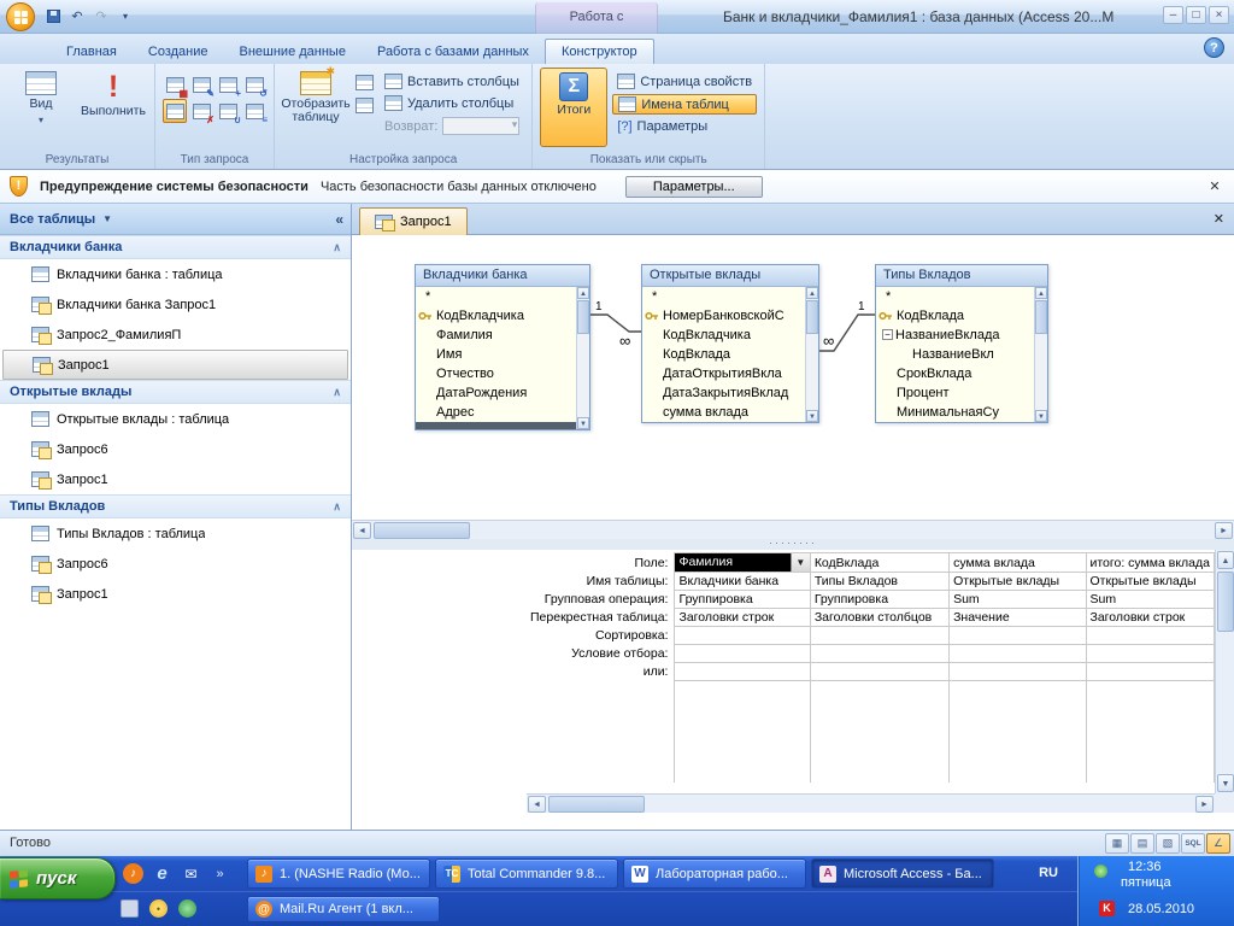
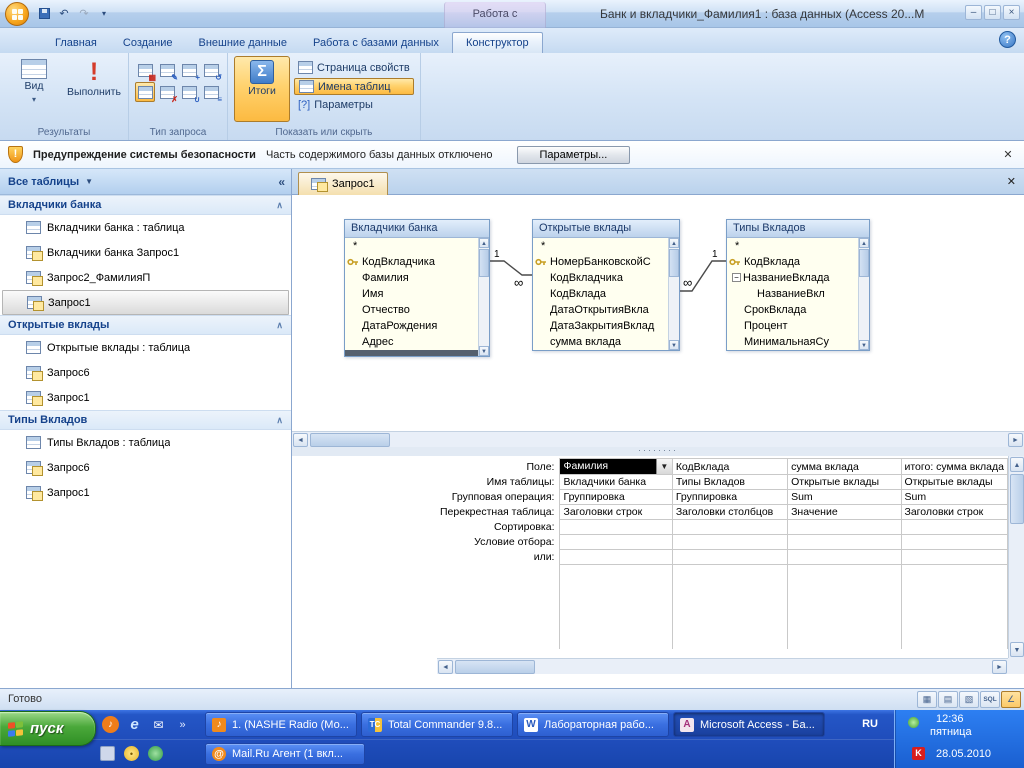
  ↶
  ↷
  ▾
  Банк и вкладчики_Фамилия1 : база данных (Access 20...М
  –
  □
  ×
  Главная
  Создание
  Внешние данные
  Работа с базами данных
  Конструктор
  ?
  Вид
  ▾
  !
  Выполнить
  Результаты
  ▦
  ✎
  +
  ↺
  ✗
  ∪
  ≡
  Тип запроса
- Отобразить таблицу
- Вставить столбцы
- Удалить столбцы
- Возврат:
- Настройка запроса
  Σ
  Итоги
  Страница свойств
  Имена таблиц
  [?]
  Параметры
  Показать или скрыть
  !
  Предупреждение системы безопасности
- Часть безопасности базы данных отключено
+ Часть содержимого базы данных отключено
  Параметры...
  ✕
  Все таблицы
  ▼
  «
  Вкладчики банка
  ∧
  Вкладчики банка : таблица
  Вкладчики банка Запрос1
  Запрос2_ФамилияП
  Запрос1
  Открытые вклады
  ∧
  Открытые вклады : таблица
  Запрос6
  Запрос1
  Типы Вкладов
  ∧
  Типы Вкладов : таблица
  Запрос6
  Запрос1
  Запрос1
  ✕
  1
  ∞
  1
  ∞
  Вкладчики банка
  *
  КодВкладчика
  Фамилия
  Имя
  Отчество
  ДатаРождения
  Адрес
  Открытые вклады
  *
  НомерБанковскойС
  КодВкладчика
  КодВклада
  ДатаОткрытияВкла
  ДатаЗакрытияВклад
  сумма вклада
  Типы Вкладов
  *
  КодВклада
  − НазваниеВклада
  НазваниеВкл
  СрокВклада
  Процент
  МинимальнаяСу
  ········
  Поле:	Фамилия ▼	КодВклада	сумма вклада	итого: сумма вклада
  Имя таблицы:	Вкладчики банка	Типы Вкладов	Открытые вклады	Открытые вклады
  Групповая операция:	Группировка	Группировка	Sum	Sum
  Перекрестная таблица:	Заголовки строк	Заголовки столбцов	Значение	Заголовки строк
  Сортировка:
  Условие отбора:
  или:
  Готово
  ▦
  ▤
  ▧
  ∠
  пуск
  ♪
  e
  ✉
  »
  ♪
  1. (NASHE Radio (Мо...
  TC
  Total Commander 9.8...
  W
  Лабораторная рабо...
  A
  Microsoft Access - Ба...
  •
  @
  Mail.Ru Агент (1 вкл...
  RU
  12:36
  пятница
  K
  28.05.2010
